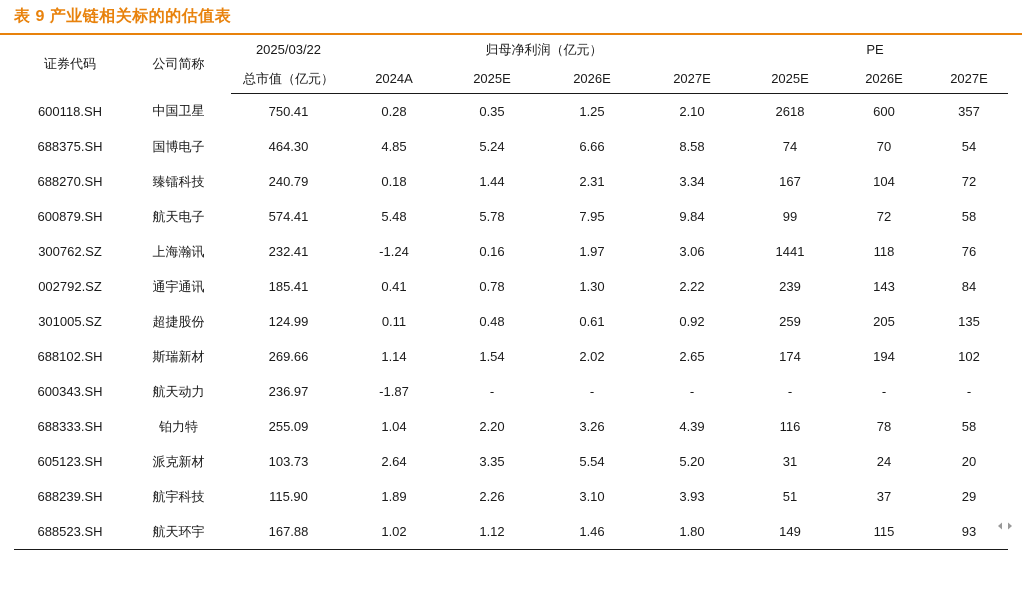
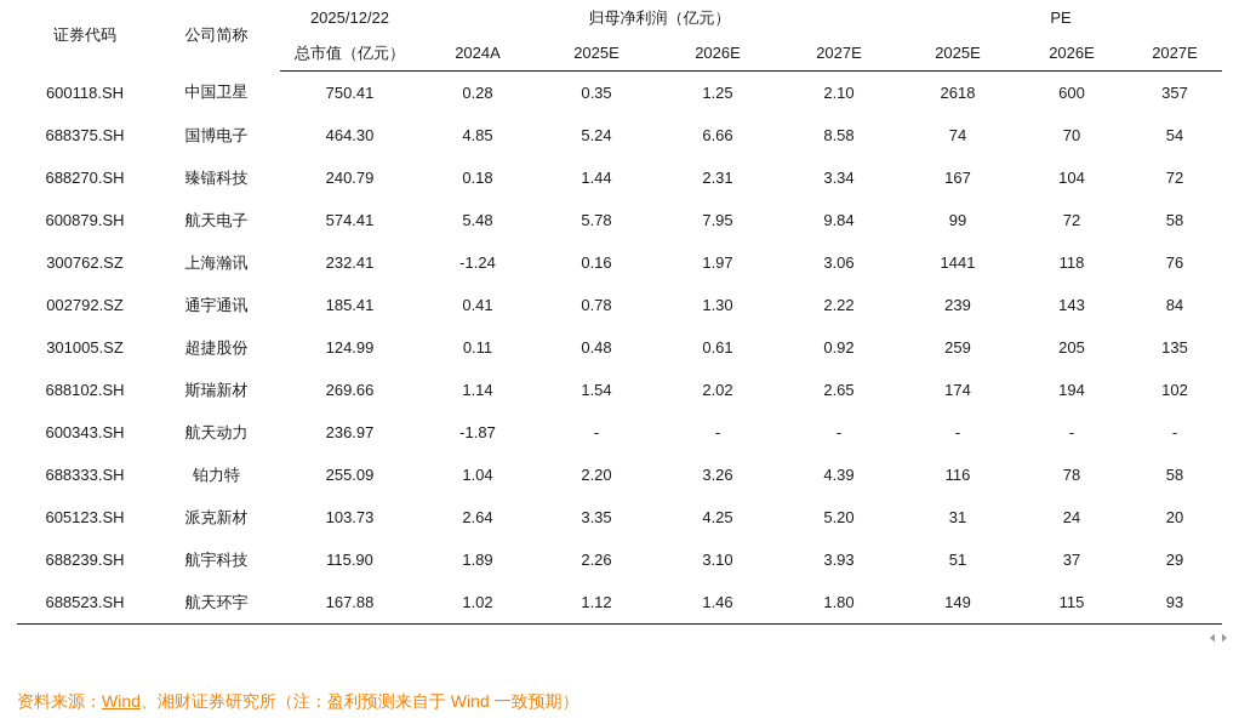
- 表 9 产业链相关标的的估值表
- 证券代码	公司简称	2025/03/22	归母净利润（亿元）	PE
+ 证券代码	公司简称	2025/12/22	归母净利润（亿元）	PE
  总市值（亿元）	2024A	2025E	2026E	2027E	2025E	2026E	2027E
  600118.SH	中国卫星	750.41	0.28	0.35	1.25	2.10	2618	600	357
  688375.SH	国博电子	464.30	4.85	5.24	6.66	8.58	74	70	54
  688270.SH	臻镭科技	240.79	0.18	1.44	2.31	3.34	167	104	72
  600879.SH	航天电子	574.41	5.48	5.78	7.95	9.84	99	72	58
  300762.SZ	上海瀚讯	232.41	-1.24	0.16	1.97	3.06	1441	118	76
  002792.SZ	通宇通讯	185.41	0.41	0.78	1.30	2.22	239	143	84
  301005.SZ	超捷股份	124.99	0.11	0.48	0.61	0.92	259	205	135
  688102.SH	斯瑞新材	269.66	1.14	1.54	2.02	2.65	174	194	102
  600343.SH	航天动力	236.97	-1.87	-	-	-	-	-	-
  688333.SH	铂力特	255.09	1.04	2.20	3.26	4.39	116	78	58
- 605123.SH	派克新材	103.73	2.64	3.35	5.54	5.20	31	24	20
+ 605123.SH	派克新材	103.73	2.64	3.35	4.25	5.20	31	24	20
  688239.SH	航宇科技	115.90	1.89	2.26	3.10	3.93	51	37	29
  688523.SH	航天环宇	167.88	1.02	1.12	1.46	1.80	149	115	93
+ 资料来源：Wind、湘财证券研究所（注：盈利预测来自于 Wind 一致预期）
